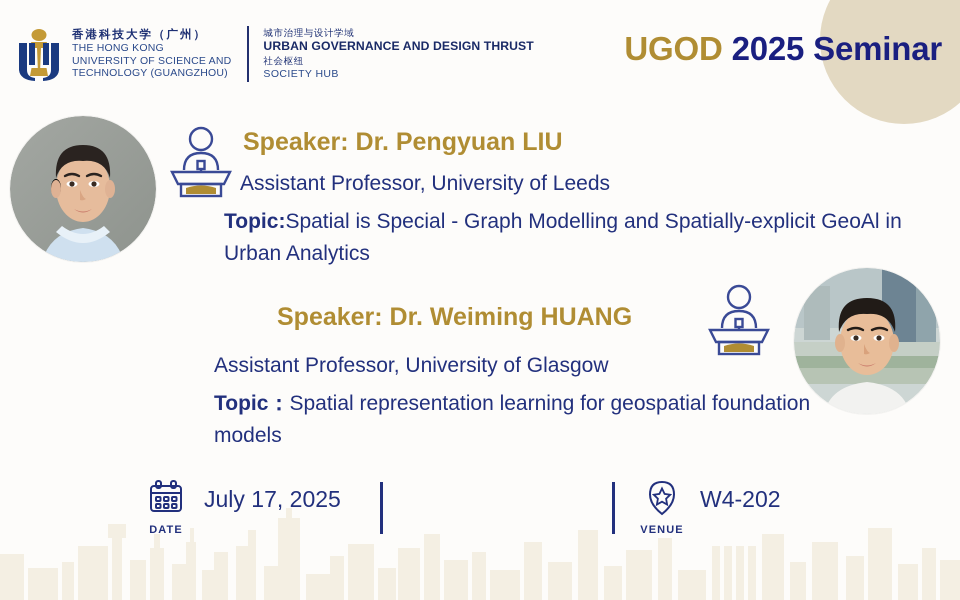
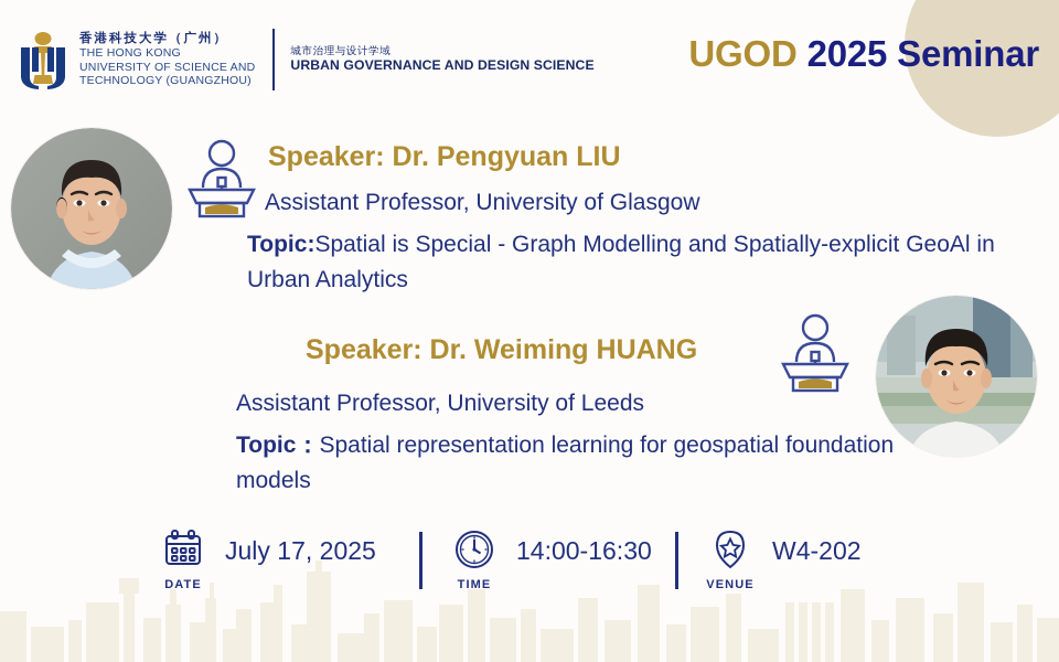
  香港科技大学（广州）
  THE HONG KONG
  UNIVERSITY OF SCIENCE AND
  TECHNOLOGY (GUANGZHOU)
  城市治理与设计学域
- URBAN GOVERNANCE AND DESIGN THRUST
+ URBAN GOVERNANCE AND DESIGN SCIENCE
- 社会枢纽
- SOCIETY HUB
  UGOD 2025 Seminar
  Speaker: Dr. Pengyuan LIU
- Assistant Professor, University of Leeds
+ Assistant Professor, University of Glasgow
  Topic:Spatial is Special - Graph Modelling and Spatially-explicit GeoAl in Urban Analytics
  Speaker: Dr. Weiming HUANG
- Assistant Professor, University of Glasgow
+ Assistant Professor, University of Leeds
  Topic：Spatial representation learning for geospatial foundation models
  DATE
  July 17, 2025
+ TIME
+ 14:00-16:30
  VENUE
  W4-202
